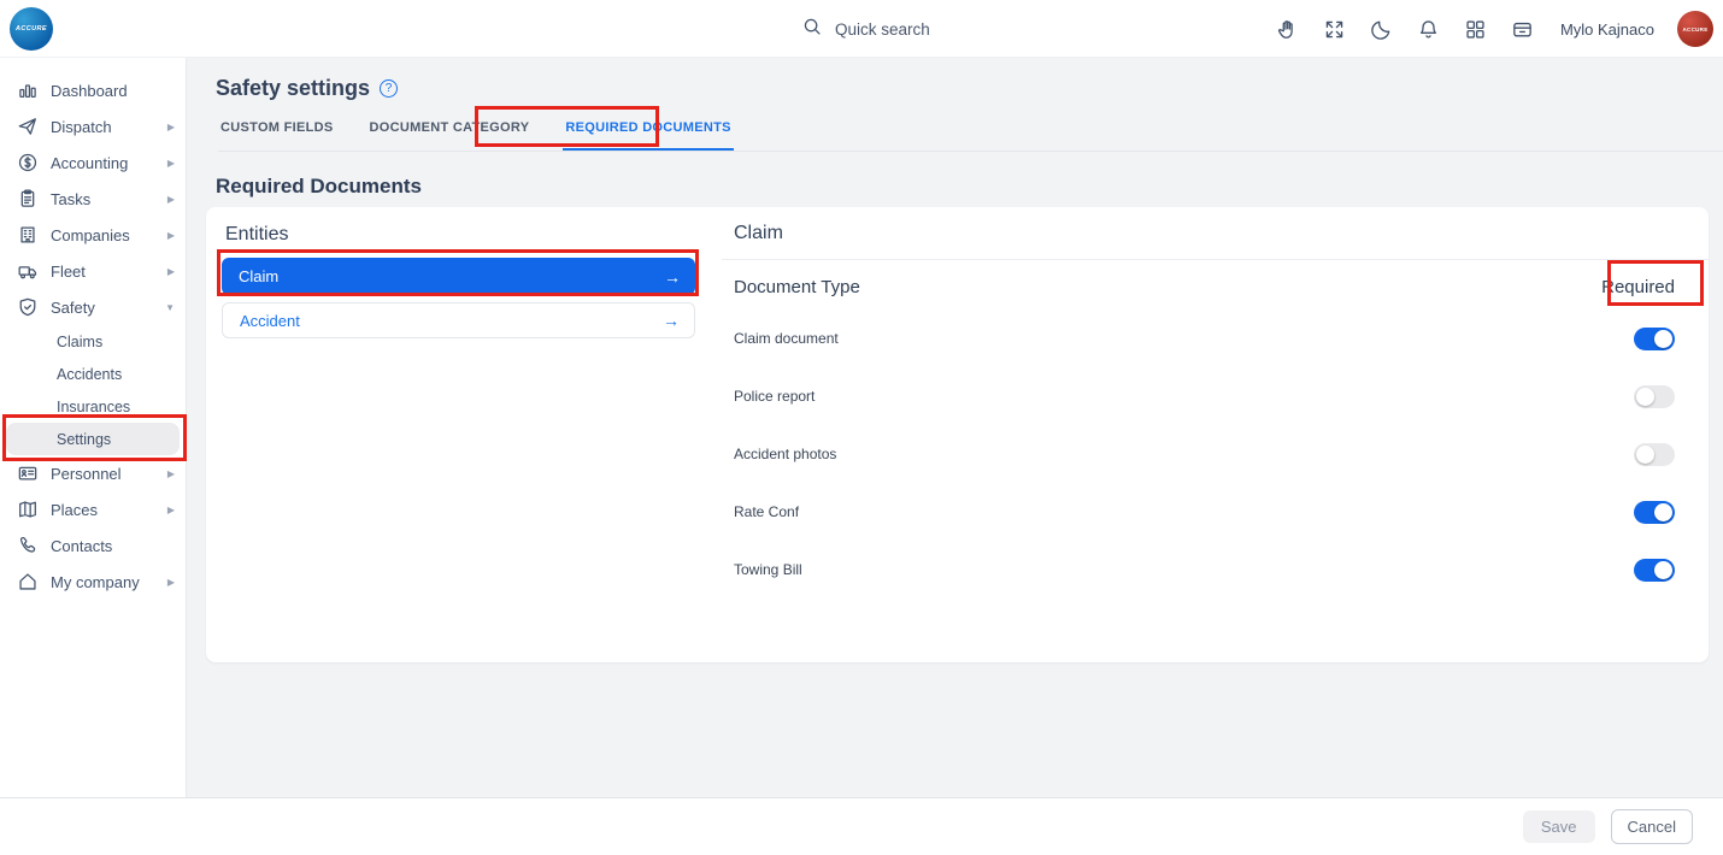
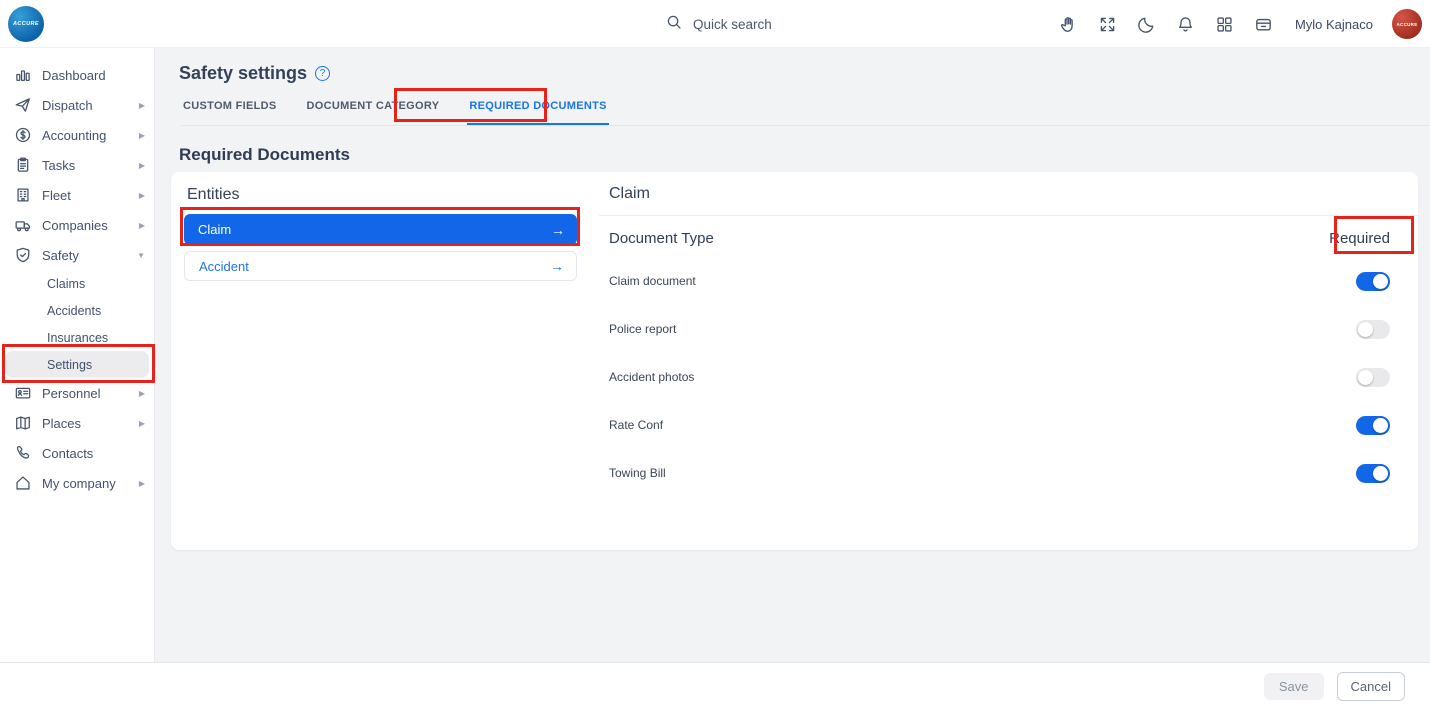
  Quick search
  Mylo Kajnaco
  Dashboard
  Dispatch
  ▶
  Accounting
  ▶
  Tasks
  ▶
- Companies
+ Fleet
  ▶
- Fleet
+ Companies
  ▶
  Safety
  ▼
  Claims
  Accidents
  Insurances
  Settings
  Personnel
  ▶
  Places
  ▶
  Contacts
  My company
  ▶
  Safety settings
  ?
  CUSTOM FIELDS
  DOCUMENT CATEGORY
  REQUIRED DOCUMENTS
  Required Documents
  Entities
  Claim
  →
  Accident
  →
  Claim
  Document Type
  Required
  Claim document
  Police report
  Accident photos
  Rate Conf
  Towing Bill
  Save
  Cancel
